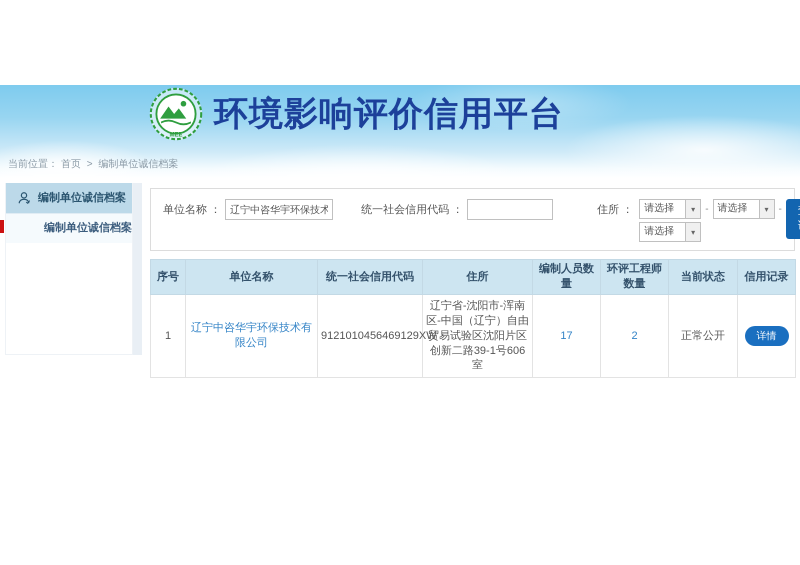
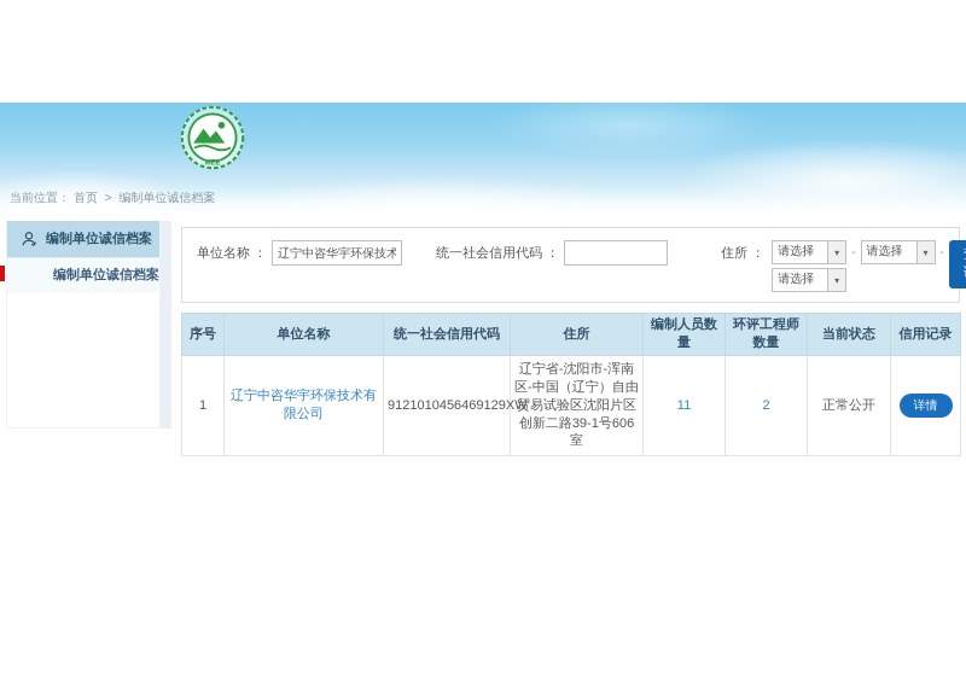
- 环境影响评价信用平台
  当前位置： 首页 > 编制单位诚信档案
  编制单位诚信档案
  编制单位诚信档案
  单位名称 ：
  辽宁中咨华宇环保技术
  统一社会信用代码 ：
  住所 ：
  请选择
  -
  请选择
  -
  请选择
  序号	单位名称	统一社会信用代码	住所	编制人员数量	环评工程师数量	当前状态	信用记录
- 1	辽宁中咨华宇环保技术有限公司	9121010456469129X	辽宁省-沈阳市-浑南区-中国（辽宁）自由贸易试验区沈阳片区创新二路39-1号606室	17	2	正常公开	详情
+ 1	辽宁中咨华宇环保技术有限公司	9121010456469129X	辽宁省-沈阳市-浑南区-中国（辽宁）自由贸易试验区沈阳片区创新二路39-1号606室	11	2	正常公开	详情
